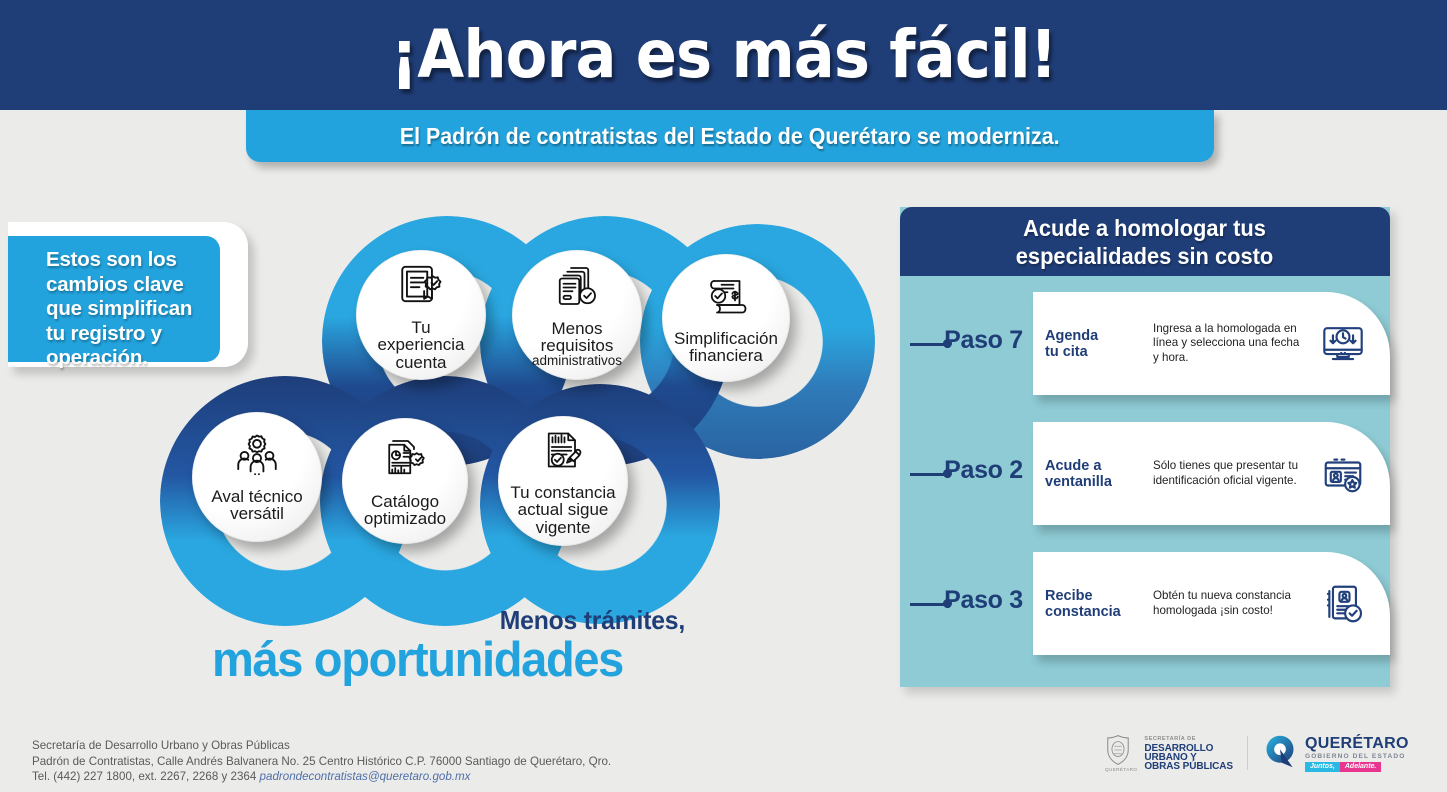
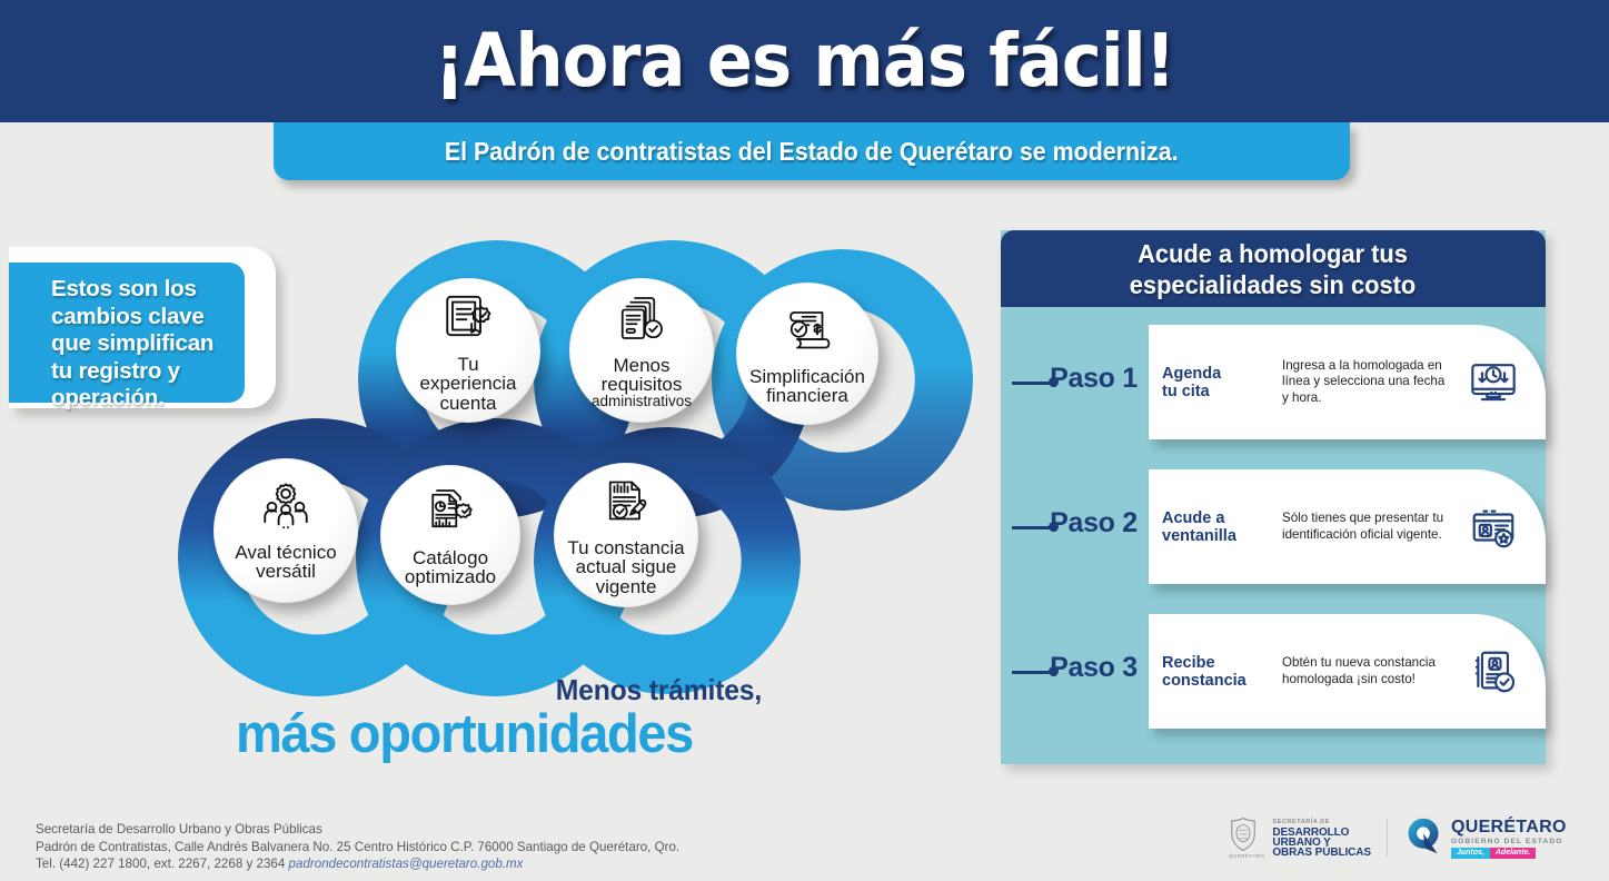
  ¡Ahora es más fácil!
  El Padrón de contratistas del Estado de Querétaro se moderniza.
  Estos son los
  cambios clave
  que simplifican
  tu registro y
  operación.
  Tu
  experiencia
  cuenta
  Menos
  requisitos
  administrativos
  Simplificación
  financiera
  Aval técnico
  versátil
  Catálogo
  optimizado
  Tu constancia
  actual sigue
  vigente
  Menos trámites,
  más oportunidades
  Acude a homologar tus
  especialidades sin costo
- Paso 7
+ Paso 1
  Agenda
  tu cita
  Ingresa a la homologada en línea y selecciona una fecha y hora.
  Paso 2
  Acude a
  ventanilla
  Sólo tienes que presentar tu identificación oficial vigente.
  Paso 3
  Recibe
  constancia
  Obtén tu nueva constancia homologada ¡sin costo!
  Secretaría de Desarrollo Urbano y Obras Públicas
  Padrón de Contratistas, Calle Andrés Balvanera No. 25 Centro Histórico C.P. 76000 Santiago de Querétaro, Qro.
  Tel. (442) 227 1800, ext. 2267, 2268 y 2364 padrondecontratistas@queretaro.gob.mx
  DESARROLLO
  URBANO Y
  OBRAS PÚBLICAS
  QUERÉTARO
